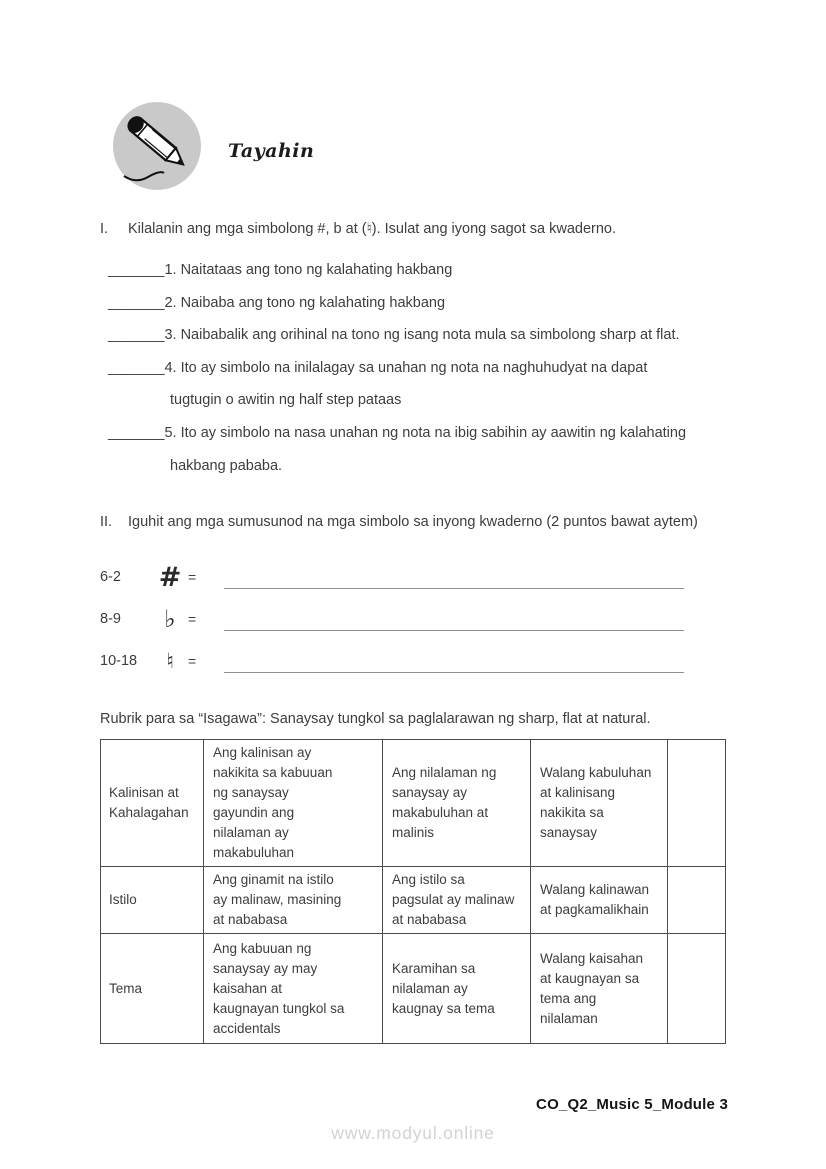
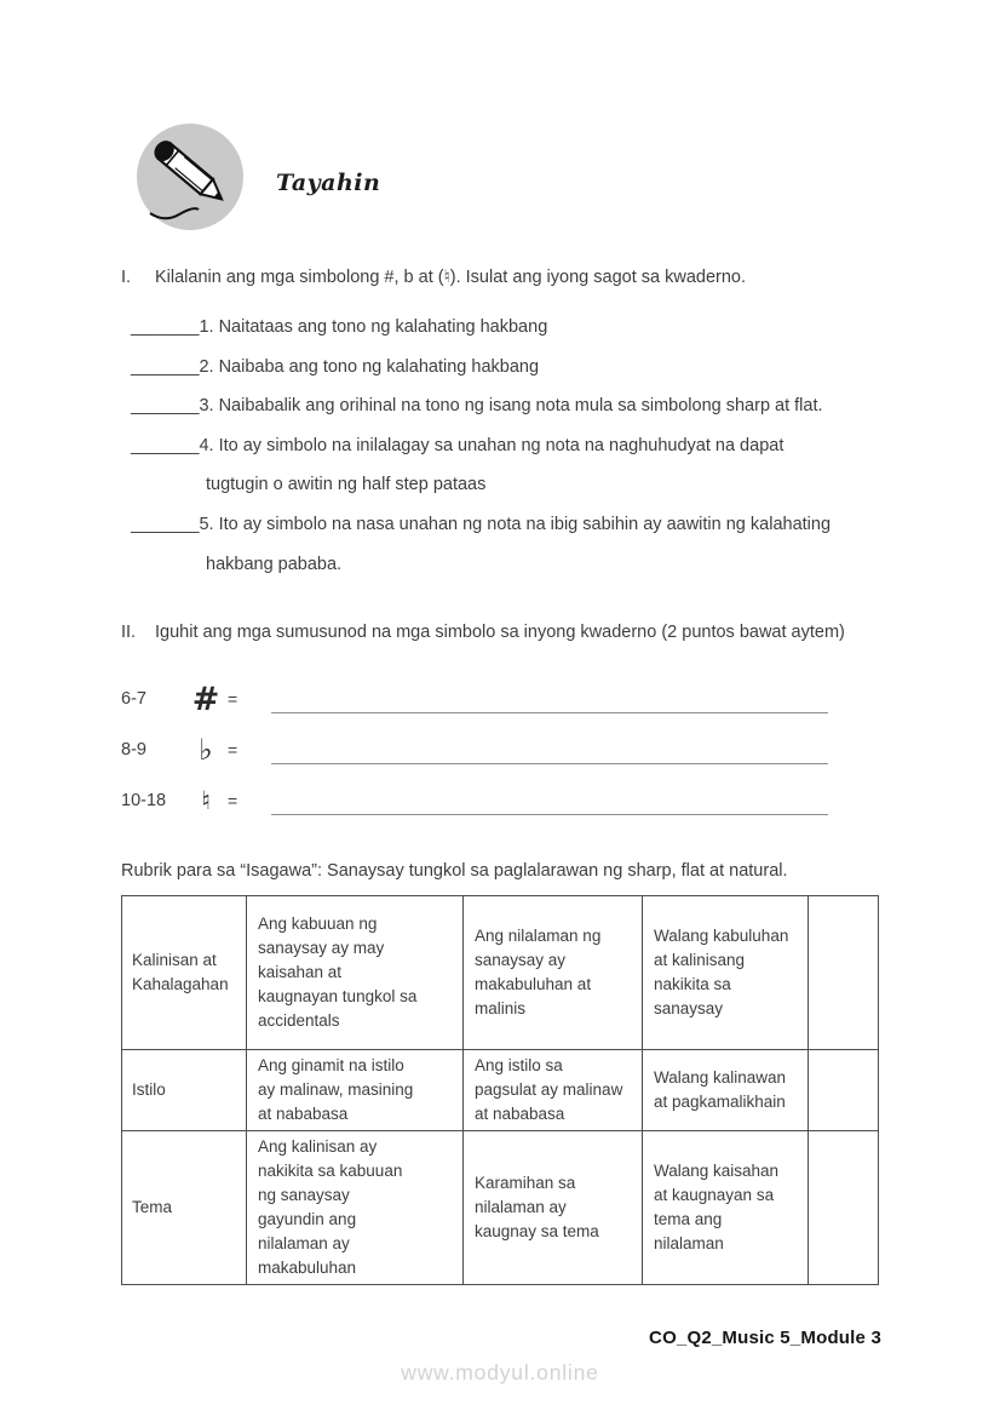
  Tayahin
  I.
  Kilalanin ang mga simbolong #, b at (♮). Isulat ang iyong sagot sa kwaderno.
  _______1. Naitataas ang tono ng kalahating hakbang
  _______2. Naibaba ang tono ng kalahating hakbang
  _______3. Naibabalik ang orihinal na tono ng isang nota mula sa simbolong sharp at flat.
  _______4. Ito ay simbolo na inilalagay sa unahan ng nota na naghuhudyat na dapat
  tugtugin o awitin ng half step pataas
  _______5. Ito ay simbolo na nasa unahan ng nota na ibig sabihin ay aawitin ng kalahating
  hakbang pababa.
  II.
  Iguhit ang mga sumusunod na mga simbolo sa inyong kwaderno (2 puntos bawat aytem)
- 6-2
+ 6-7
  #
  =
  8-9
  ♭
  =
  10-18
  ♮
  =
  Rubrik para sa “Isagawa”: Sanaysay tungkol sa paglalarawan ng sharp, flat at natural.
- Kalinisan at Kahalagahan	Ang kalinisan ay nakikita sa kabuuan ng sanaysay gayundin ang nilalaman ay makabuluhan	Ang nilalaman ng sanaysay ay makabuluhan at malinis	Walang kabuluhan at kalinisang nakikita sa sanaysay
+ Kalinisan at Kahalagahan	Ang kabuuan ng sanaysay ay may kaisahan at kaugnayan tungkol sa accidentals	Ang nilalaman ng sanaysay ay makabuluhan at malinis	Walang kabuluhan at kalinisang nakikita sa sanaysay
  Istilo	Ang ginamit na istilo ay malinaw, masining at nababasa	Ang istilo sa pagsulat ay malinaw at nababasa	Walang kalinawan at pagkamalikhain
- Tema	Ang kabuuan ng sanaysay ay may kaisahan at kaugnayan tungkol sa accidentals	Karamihan sa nilalaman ay kaugnay sa tema	Walang kaisahan at kaugnayan sa tema ang nilalaman
+ Tema	Ang kalinisan ay nakikita sa kabuuan ng sanaysay gayundin ang nilalaman ay makabuluhan	Karamihan sa nilalaman ay kaugnay sa tema	Walang kaisahan at kaugnayan sa tema ang nilalaman
  CO_Q2_Music 5_Module 3
  www.modyul.online
